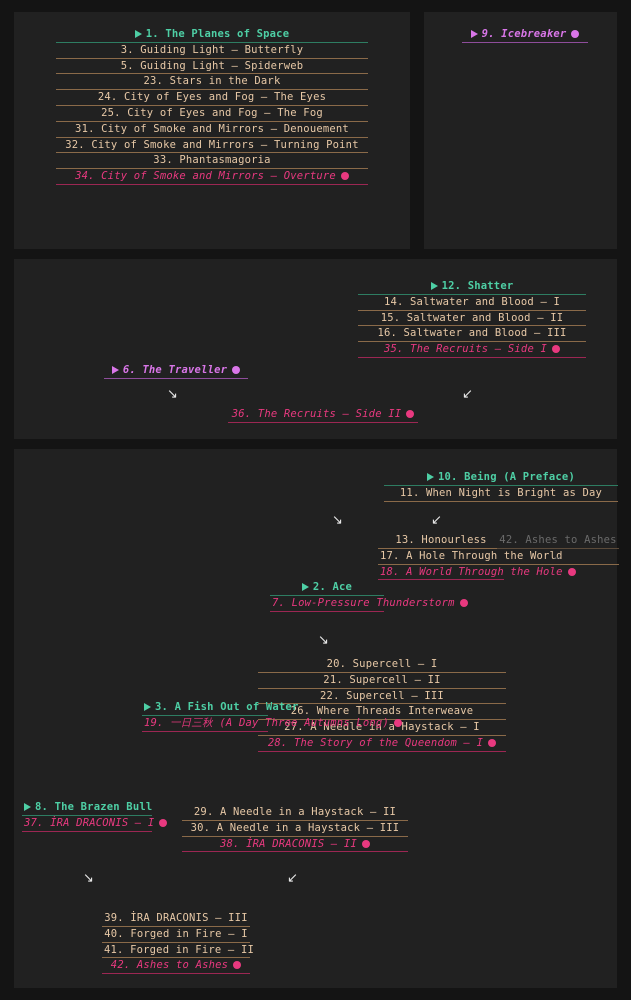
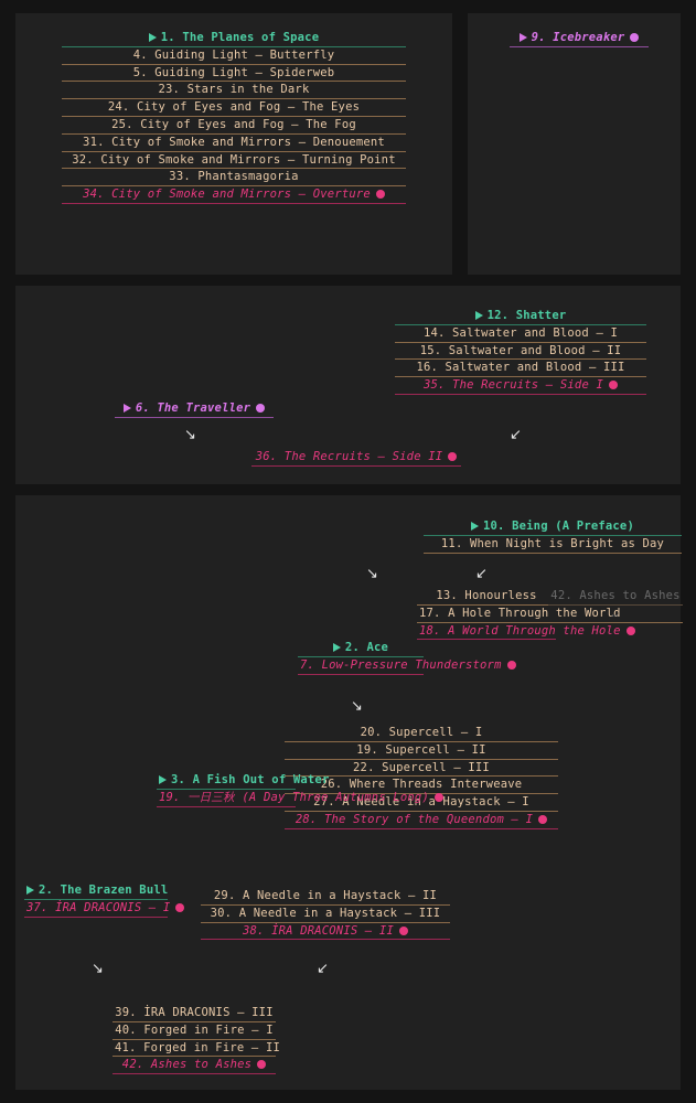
  1. The Planes of Space
- 3. Guiding Light — Butterfly
+ 4. Guiding Light — Butterfly
  5. Guiding Light — Spiderweb
  23. Stars in the Dark
  24. City of Eyes and Fog — The Eyes
  25. City of Eyes and Fog — The Fog
  31. City of Smoke and Mirrors — Denouement
  32. City of Smoke and Mirrors — Turning Point
  33. Phantasmagoria
  34. City of Smoke and Mirrors — Overture
  9. Icebreaker
  12. Shatter
  14. Saltwater and Blood — I
  15. Saltwater and Blood — II
  16. Saltwater and Blood — III
  35. The Recruits — Side I
  6. The Traveller
  36. The Recruits — Side II
  10. Being (A Preface)
  11. When Night is Bright as Day
  13. Honourless
  17. A Hole Through the World
  18. A World Through the Hole
  42. Ashes to Ashes
  …
  2. Ace
  7. Low-Pressure Thunderstorm
  20. Supercell — I
- 21. Supercell — II
+ 19. Supercell — II
  22. Supercell — III
  26. Where Threads Interweave
  27. A Needle in a Haystack — I
  28. The Story of the Queendom — I
  3. A Fish Out of Water
  19. 一日三秋 (A Day Three Autumns Long)
  29. A Needle in a Haystack — II
  30. A Needle in a Haystack — III
  38. İRA DRACONIS — II
- 8. The Brazen Bull
+ 2. The Brazen Bull
  37. İRA DRACONIS — I
  39. İRA DRACONIS — III
  40. Forged in Fire — I
  41. Forged in Fire — II
  42. Ashes to Ashes
  ↘
  ↙
  ↙
  ↘
  ↘
  ↙
  ↘
